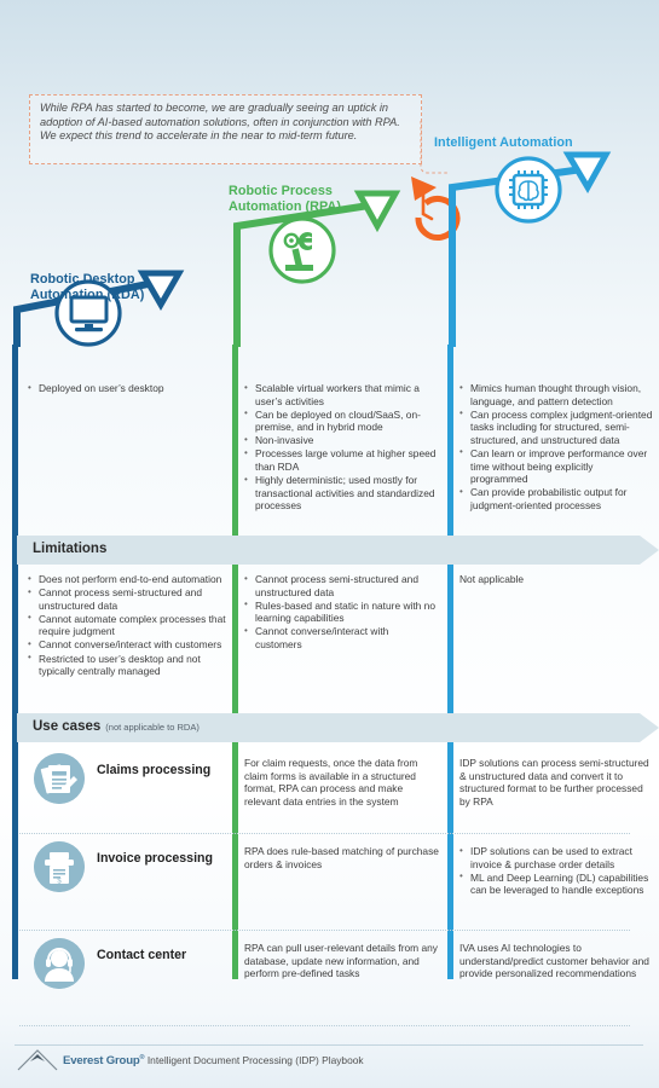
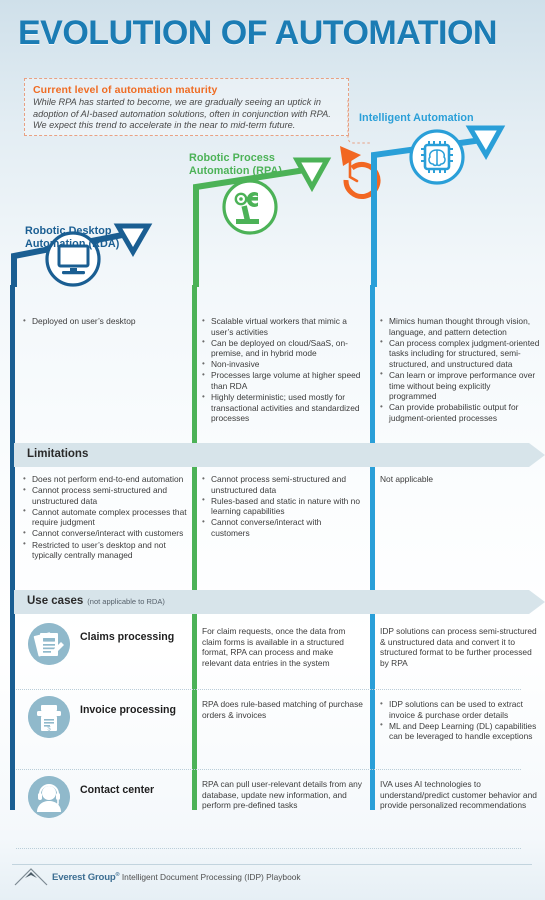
+ EVOLUTION OF AUTOMATION
+ Current level of automation maturity
  While RPA has started to become, we are gradually seeing an uptick in adoption of AI-based automation solutions, often in conjunction with RPA. We expect this trend to accelerate in the near to mid-term future.
  Robotic Desktop
  Automation (RDA)
  Robotic Process
  Automation (RPA)
  Intelligent Automation
  Deployed on user’s desktop
  Scalable virtual workers that mimic a user’s activities
  Can be deployed on cloud/SaaS, on-premise, and in hybrid mode
  Non-invasive
  Processes large volume at higher speed than RDA
  Highly deterministic; used mostly for transactional activities and standardized processes
  Mimics human thought through vision, language, and pattern detection
  Can process complex judgment-oriented tasks including for structured, semi-structured, and unstructured data
  Can learn or improve performance over time without being explicitly programmed
  Can provide probabilistic output for judgment-oriented processes
  Limitations
  Does not perform end-to-end automation
  Cannot process semi-structured and unstructured data
  Cannot automate complex processes that require judgment
  Cannot converse/interact with customers
  Restricted to user’s desktop and not typically centrally managed
  Cannot process semi-structured and unstructured data
  Rules-based and static in nature with no learning capabilities
  Cannot converse/interact with customers
  Not applicable
  Use cases (not applicable to RDA)
  Claims processing
  For claim requests, once the data from claim forms is available in a structured format, RPA can process and make relevant data entries in the system
  IDP solutions can process semi-structured & unstructured data and convert it to structured format to be further processed by RPA
  Invoice processing
  RPA does rule-based matching of purchase orders & invoices
  IDP solutions can be used to extract invoice & purchase order details
  ML and Deep Learning (DL) capabilities can be leveraged to handle exceptions
  Contact center
  RPA can pull user-relevant details from any database, update new information, and perform pre-defined tasks
  IVA uses AI technologies to understand/predict customer behavior and provide personalized recommendations
  Everest Group Intelligent Document Processing (IDP) Playbook
